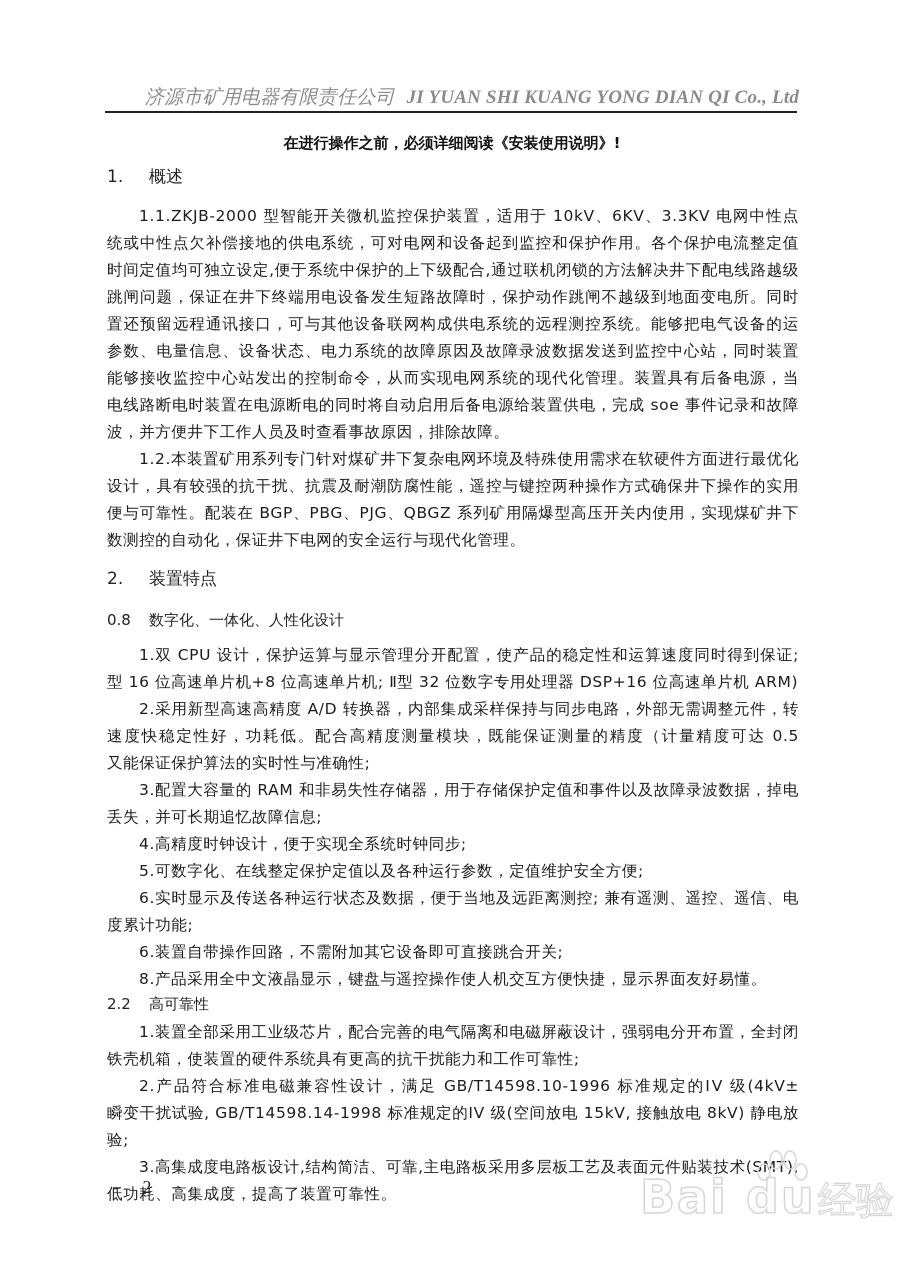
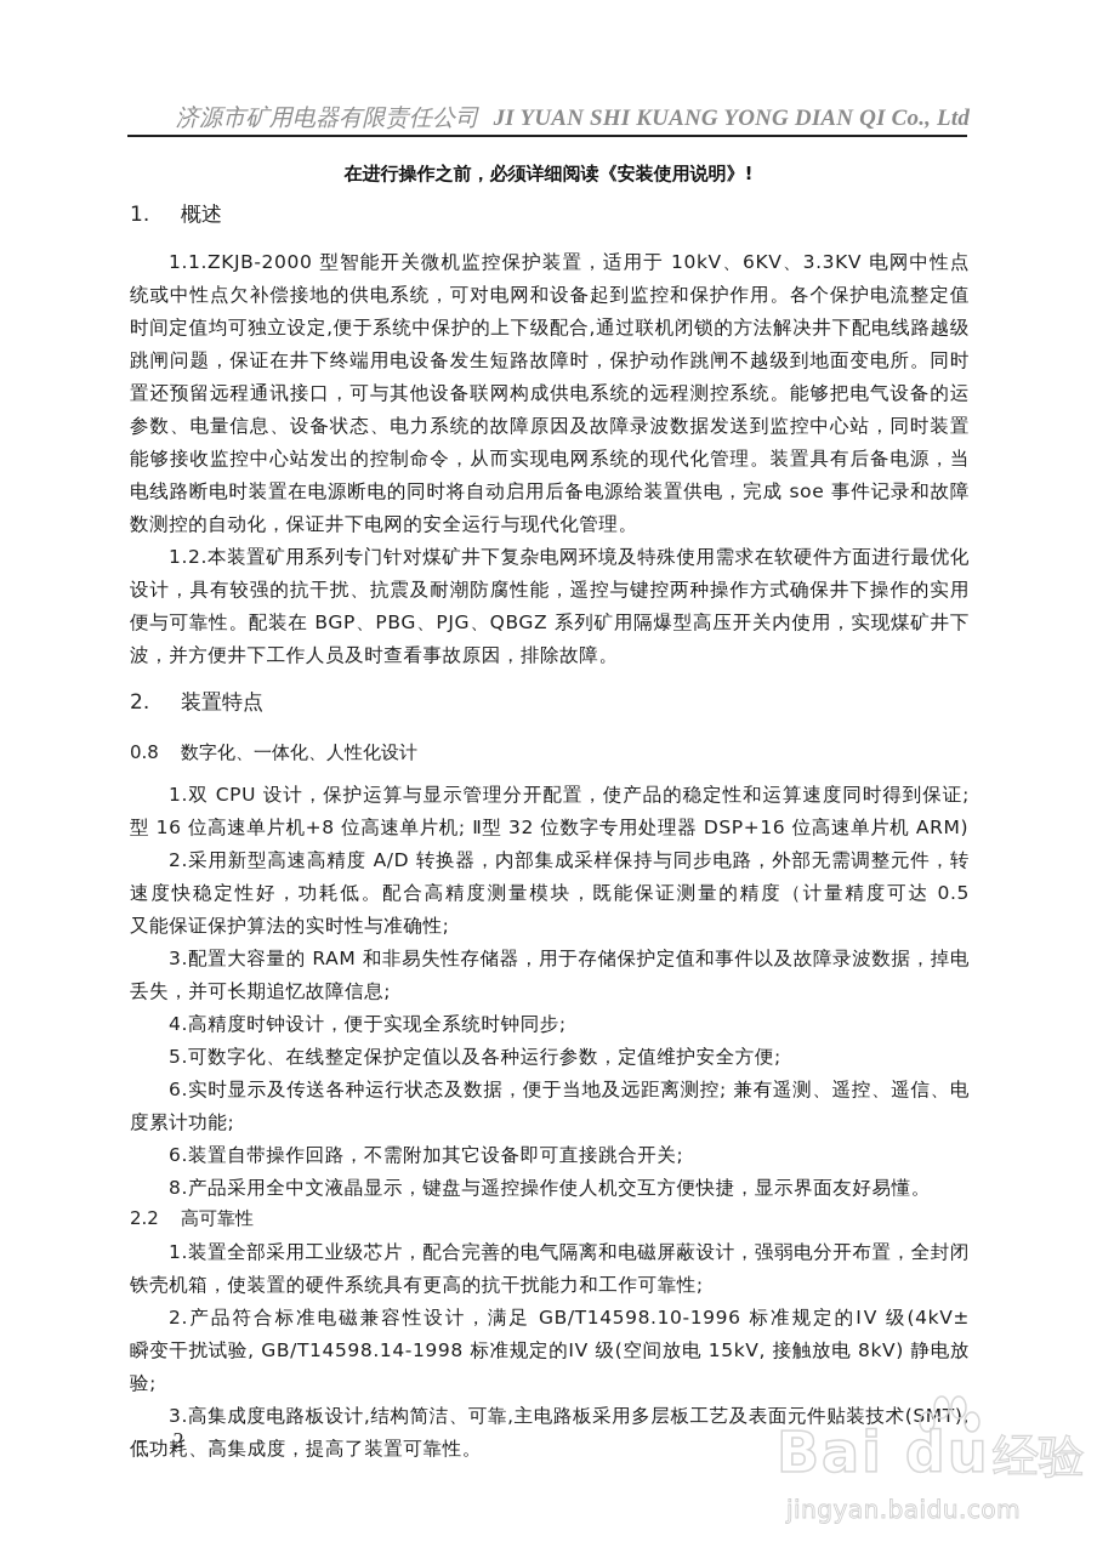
  济源市矿用电器有限责任公司 JI YUAN SHI KUANG YONG DIAN QI Co., Ltd
  在进行操作之前，必须详细阅读《安装使用说明》!
  1. 概述
  1.1.ZKJB-2000 型智能开关微机监控保护装置，适用于 10kV、6KV、3.3KV 电网中性点
  统或中性点欠补偿接地的供电系统，可对电网和设备起到监控和保护作用。各个保护电流整定值
  时间定值均可独立设定,便于系统中保护的上下级配合,通过联机闭锁的方法解决井下配电线路越级
  跳闸问题，保证在井下终端用电设备发生短路故障时，保护动作跳闸不越级到地面变电所。同时
  置还预留远程通讯接口，可与其他设备联网构成供电系统的远程测控系统。能够把电气设备的运
  参数、电量信息、设备状态、电力系统的故障原因及故障录波数据发送到监控中心站，同时装置
  能够接收监控中心站发出的控制命令，从而实现电网系统的现代化管理。装置具有后备电源，当
  电线路断电时装置在电源断电的同时将自动启用后备电源给装置供电，完成 soe 事件记录和故障
- 波，并方便井下工作人员及时查看事故原因，排除故障。
+ 数测控的自动化，保证井下电网的安全运行与现代化管理。
  1.2.本装置矿用系列专门针对煤矿井下复杂电网环境及特殊使用需求在软硬件方面进行最优化
  设计，具有较强的抗干扰、抗震及耐潮防腐性能，遥控与键控两种操作方式确保井下操作的实用
  便与可靠性。配装在 BGP、PBG、PJG、QBGZ 系列矿用隔爆型高压开关内使用，实现煤矿井下
- 数测控的自动化，保证井下电网的安全运行与现代化管理。
+ 波，并方便井下工作人员及时查看事故原因，排除故障。
  2. 装置特点
  0.8 数字化、一体化、人性化设计
  1.双 CPU 设计，保护运算与显示管理分开配置，使产品的稳定性和运算速度同时得到保证;
  型 16 位高速单片机+8 位高速单片机; Ⅱ型 32 位数字专用处理器 DSP+16 位高速单片机 ARM)
  2.采用新型高速高精度 A/D 转换器，内部集成采样保持与同步电路，外部无需调整元件，转
  速度快稳定性好，功耗低。配合高精度测量模块，既能保证测量的精度（计量精度可达 0.5
  又能保证保护算法的实时性与准确性;
  3.配置大容量的 RAM 和非易失性存储器，用于存储保护定值和事件以及故障录波数据，掉电
  丢失，并可长期追忆故障信息;
  4.高精度时钟设计，便于实现全系统时钟同步;
  5.可数字化、在线整定保护定值以及各种运行参数，定值维护安全方便;
  6.实时显示及传送各种运行状态及数据，便于当地及远距离测控; 兼有遥测、遥控、遥信、电
  度累计功能;
  6.装置自带操作回路，不需附加其它设备即可直接跳合开关;
  8.产品采用全中文液晶显示，键盘与遥控操作使人机交互方便快捷，显示界面友好易懂。
  2.2 高可靠性
  1.装置全部采用工业级芯片，配合完善的电气隔离和电磁屏蔽设计，强弱电分开布置，全封闭
  铁壳机箱，使装置的硬件系统具有更高的抗干扰能力和工作可靠性;
  2.产品符合标准电磁兼容性设计，满足 GB/T14598.10-1996 标准规定的ⅠV 级(4kV±
  瞬变干扰试验, GB/T14598.14-1998 标准规定的ⅠV 级(空间放电 15kV, 接触放电 8kV) 静电放
  验;
  3.高集成度电路板设计,结构简洁、可靠,主电路板采用多层板工艺及表面元件贴装技术(SMT)
  低功耗、高集成度，提高了装置可靠性。
  － 2 －
  Bai du
  经验
+ jingyan.baidu.com
